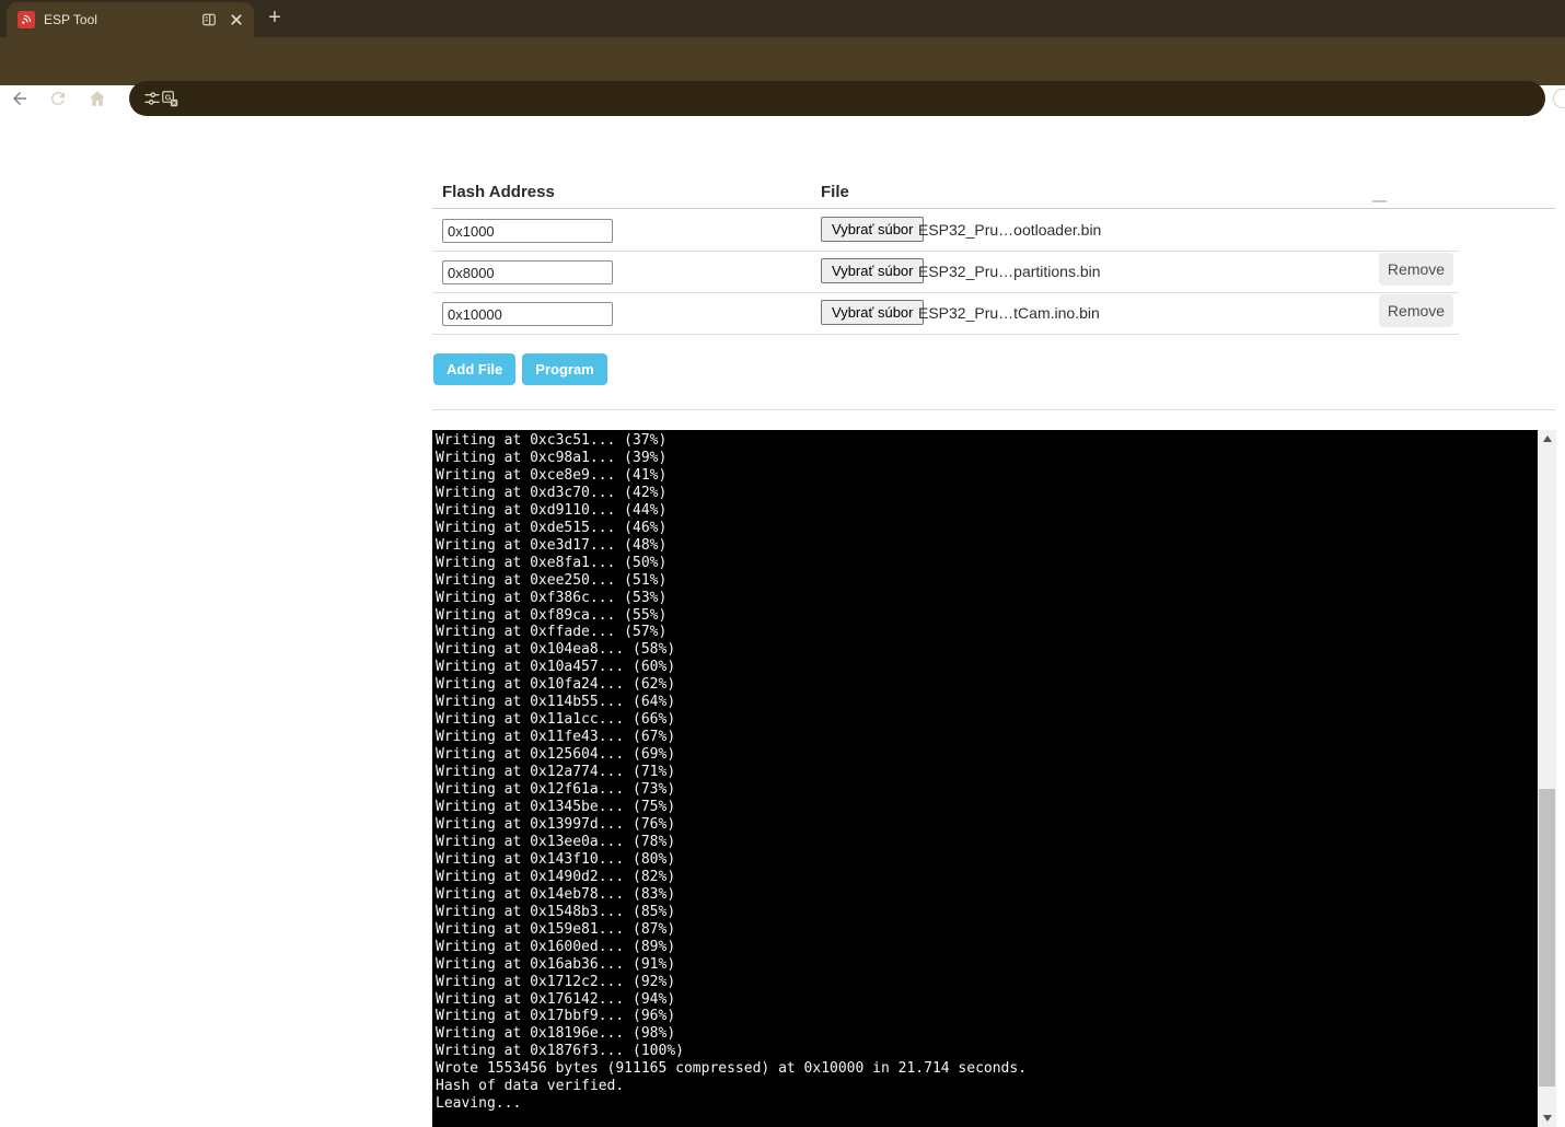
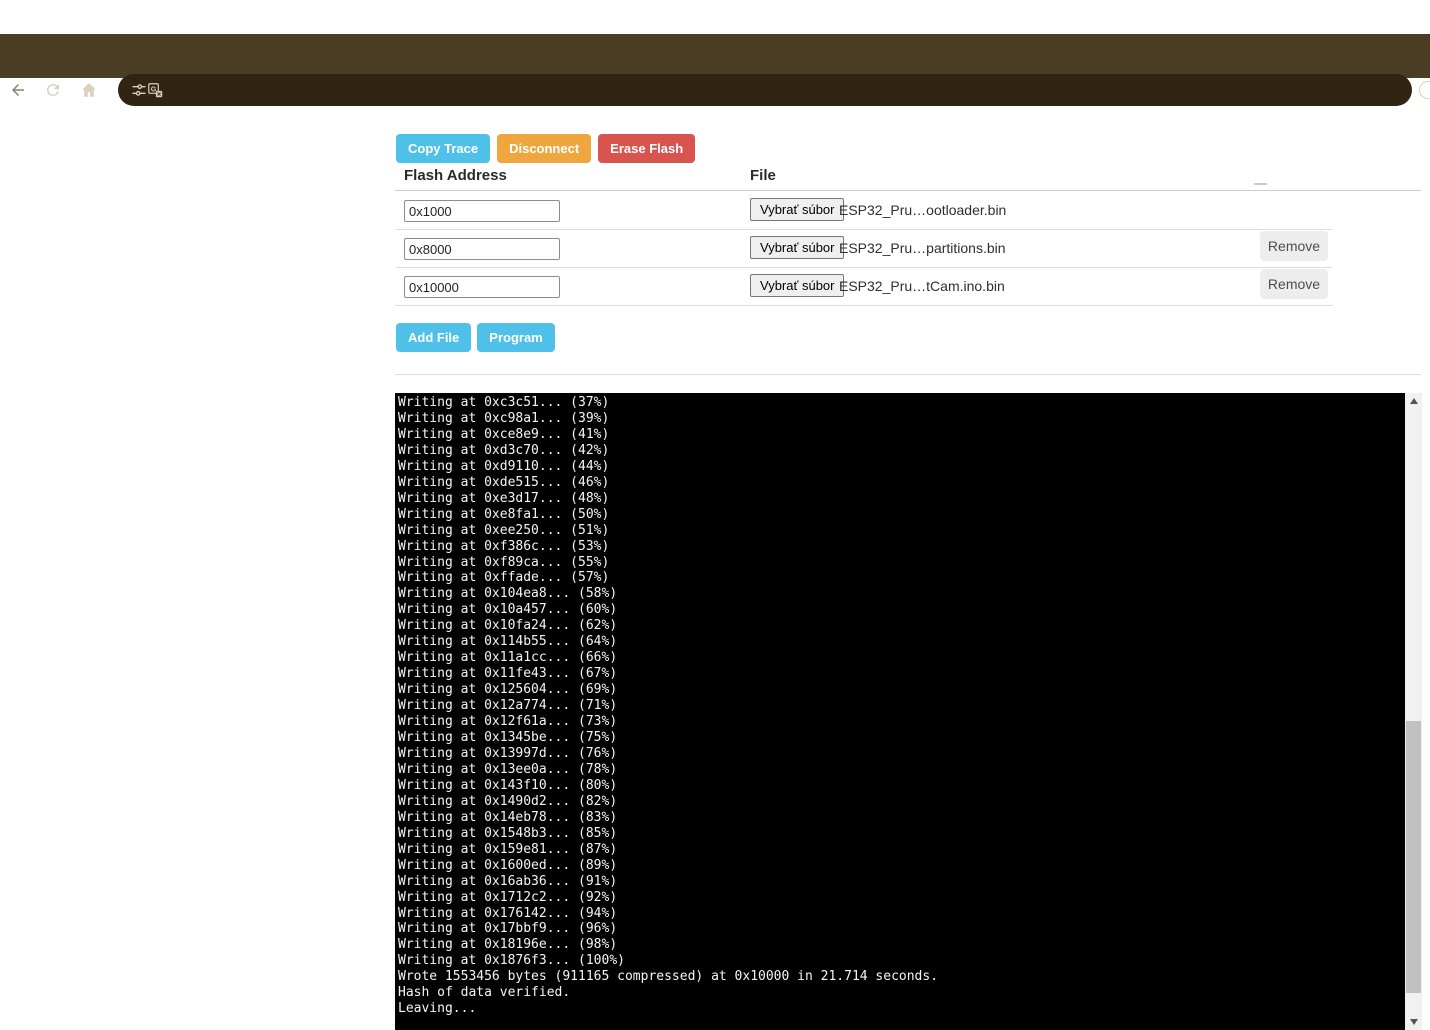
- ESP Tool
- +
  G
+ Copy Trace
+ Disconnect
+ Erase Flash
  Flash Address
  File
  0x1000
  Vybrať súbor
  ESP32_Pru…ootloader.bin
  0x8000
  Vybrať súbor
  ESP32_Pru…partitions.bin
  Remove
  0x10000
  Vybrať súbor
  ESP32_Pru…tCam.ino.bin
  Remove
  Add File
  Program
  Writing at 0xc3c51... (37%)
  Writing at 0xc98a1... (39%)
  Writing at 0xce8e9... (41%)
  Writing at 0xd3c70... (42%)
  Writing at 0xd9110... (44%)
  Writing at 0xde515... (46%)
  Writing at 0xe3d17... (48%)
  Writing at 0xe8fa1... (50%)
  Writing at 0xee250... (51%)
  Writing at 0xf386c... (53%)
  Writing at 0xf89ca... (55%)
  Writing at 0xffade... (57%)
  Writing at 0x104ea8... (58%)
  Writing at 0x10a457... (60%)
  Writing at 0x10fa24... (62%)
  Writing at 0x114b55... (64%)
  Writing at 0x11a1cc... (66%)
  Writing at 0x11fe43... (67%)
  Writing at 0x125604... (69%)
  Writing at 0x12a774... (71%)
  Writing at 0x12f61a... (73%)
  Writing at 0x1345be... (75%)
  Writing at 0x13997d... (76%)
  Writing at 0x13ee0a... (78%)
  Writing at 0x143f10... (80%)
  Writing at 0x1490d2... (82%)
  Writing at 0x14eb78... (83%)
  Writing at 0x1548b3... (85%)
  Writing at 0x159e81... (87%)
  Writing at 0x1600ed... (89%)
  Writing at 0x16ab36... (91%)
  Writing at 0x1712c2... (92%)
  Writing at 0x176142... (94%)
  Writing at 0x17bbf9... (96%)
  Writing at 0x18196e... (98%)
  Writing at 0x1876f3... (100%)
  Wrote 1553456 bytes (911165 compressed) at 0x10000 in 21.714 seconds.
  Hash of data verified.
  Leaving...
